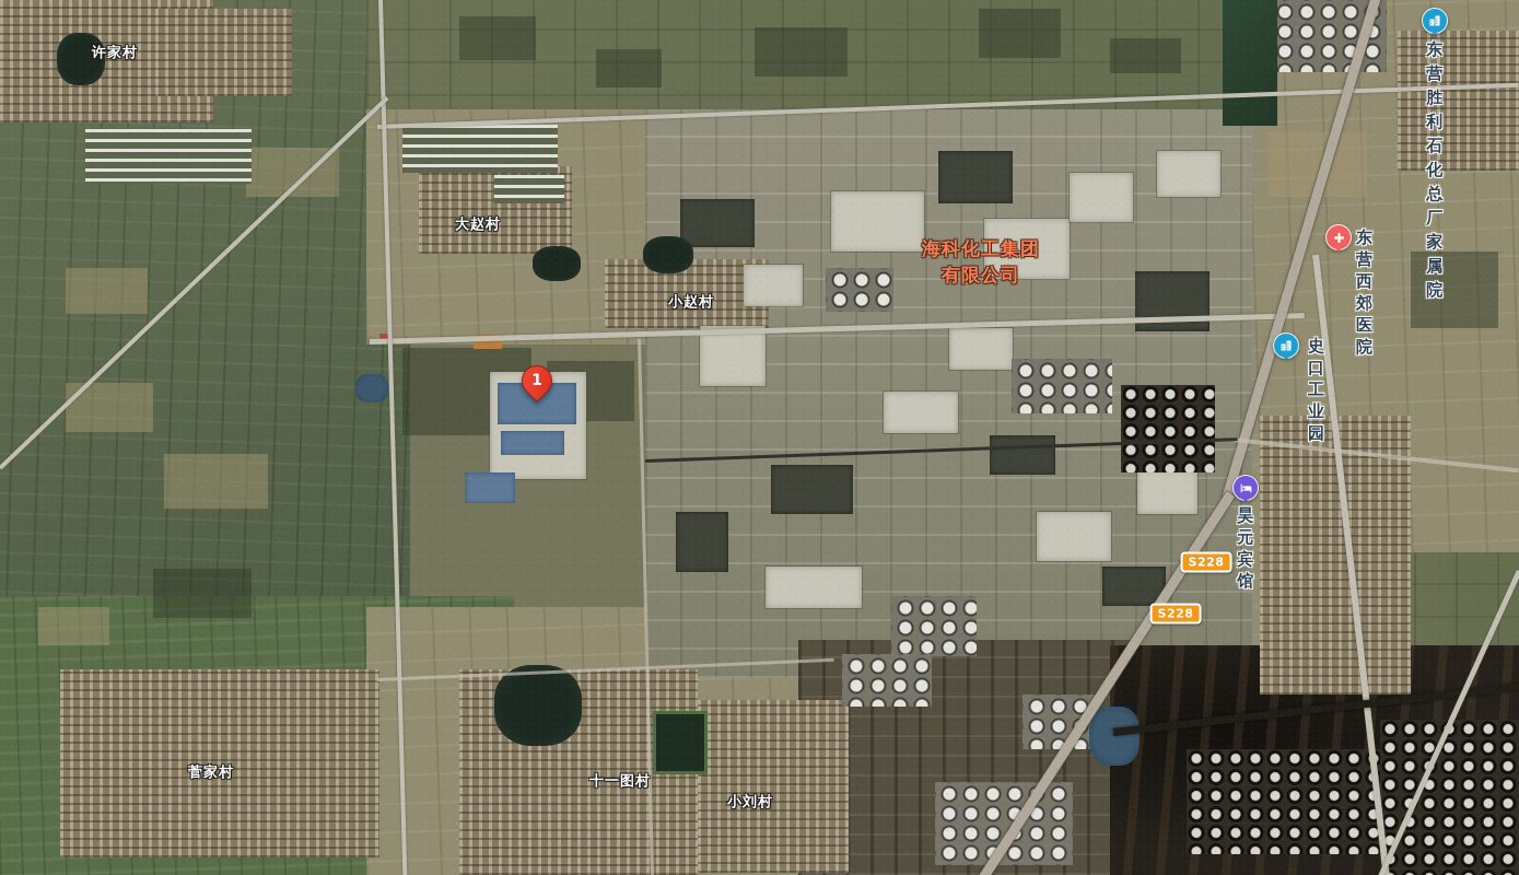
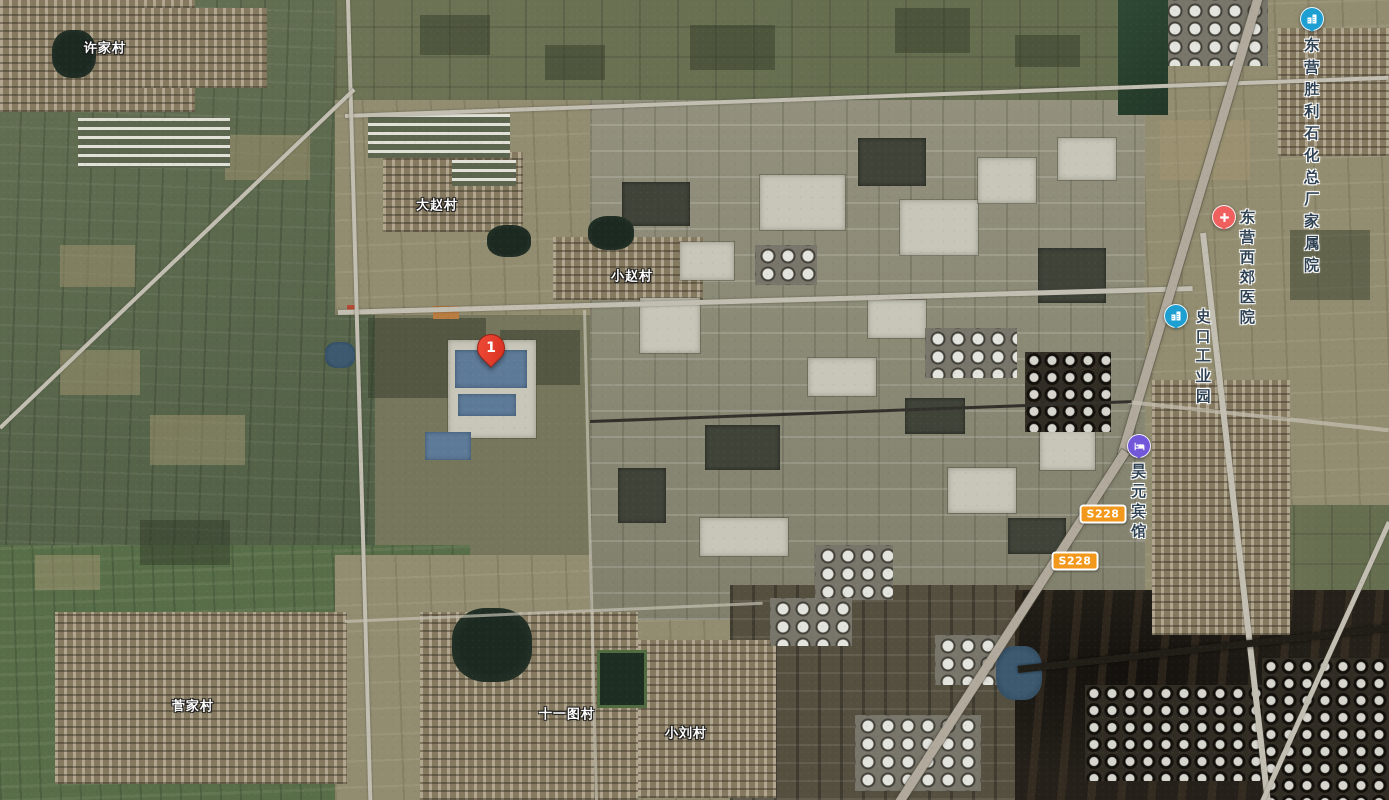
  许家村
  大赵村
  小赵村
  菅家村
  十一图村
  小刘村
- 海科化工集团
- 有限公司
  东营胜利石化
  总厂家属院
  东营西郊医院
  史口工业园
  昊元宾馆
  S228
  S228
